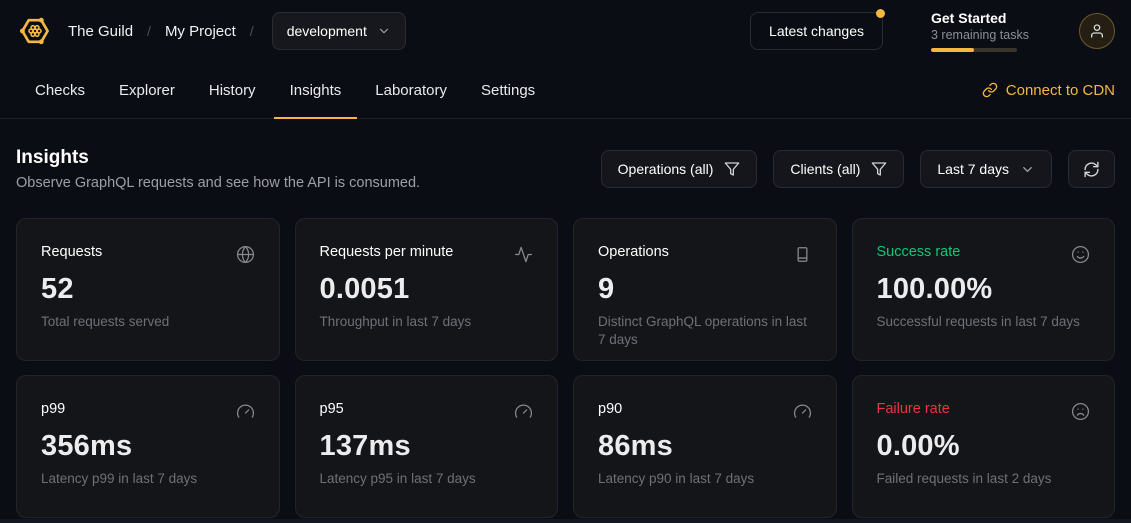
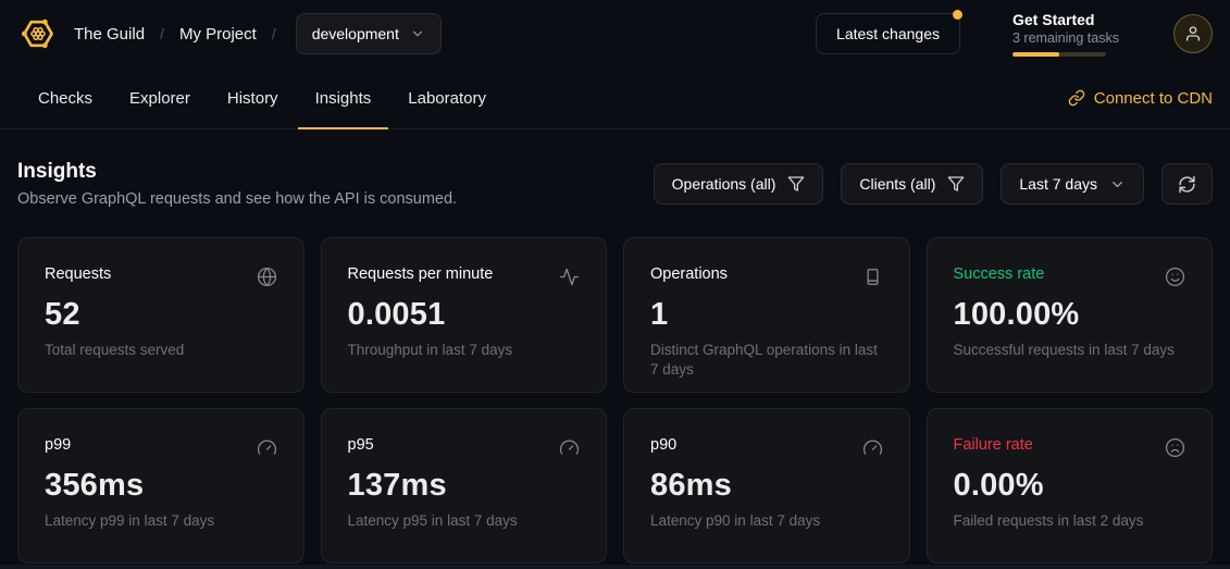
  The Guild
  /
  My Project
  /
  development
  Latest changes
  Get Started
  3 remaining tasks
  Checks
  Explorer
  History
  Insights
  Laboratory
- Settings
  Connect to CDN
  Insights
  Observe GraphQL requests and see how the API is consumed.
  Operations (all)
  Clients (all)
  Last 7 days
  Requests
  52
  Total requests served
  Requests per minute
  0.0051
  Throughput in last 7 days
  Operations
- 9
+ 1
  Distinct GraphQL operations in last 7 days
  Success rate
  100.00%
  Successful requests in last 7 days
  p99
  356ms
  Latency p99 in last 7 days
  p95
  137ms
  Latency p95 in last 7 days
  p90
  86ms
  Latency p90 in last 7 days
  Failure rate
  0.00%
  Failed requests in last 2 days
